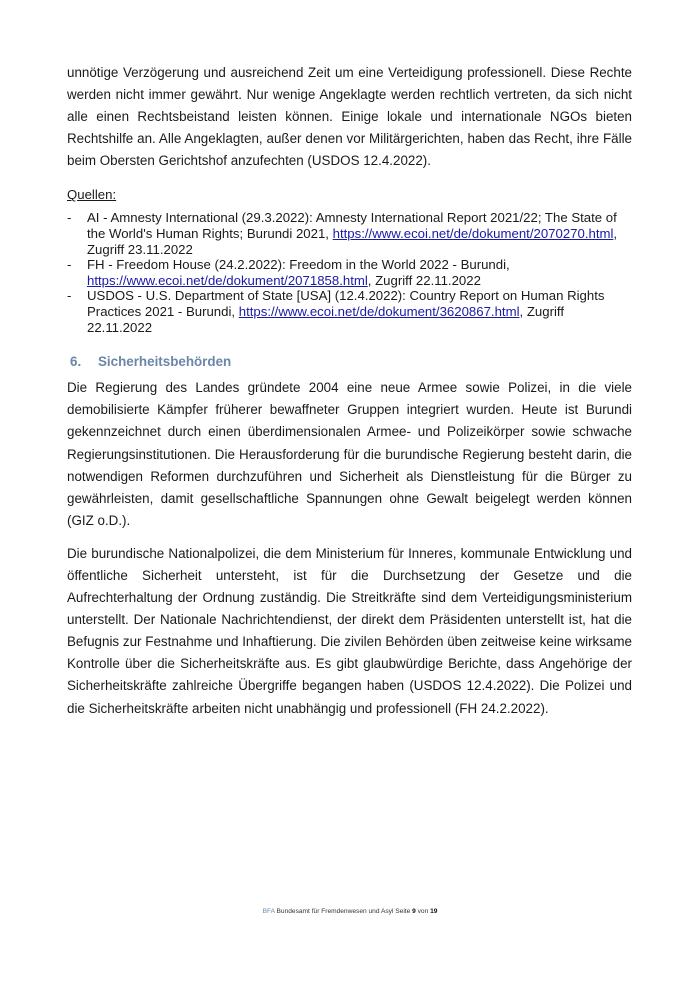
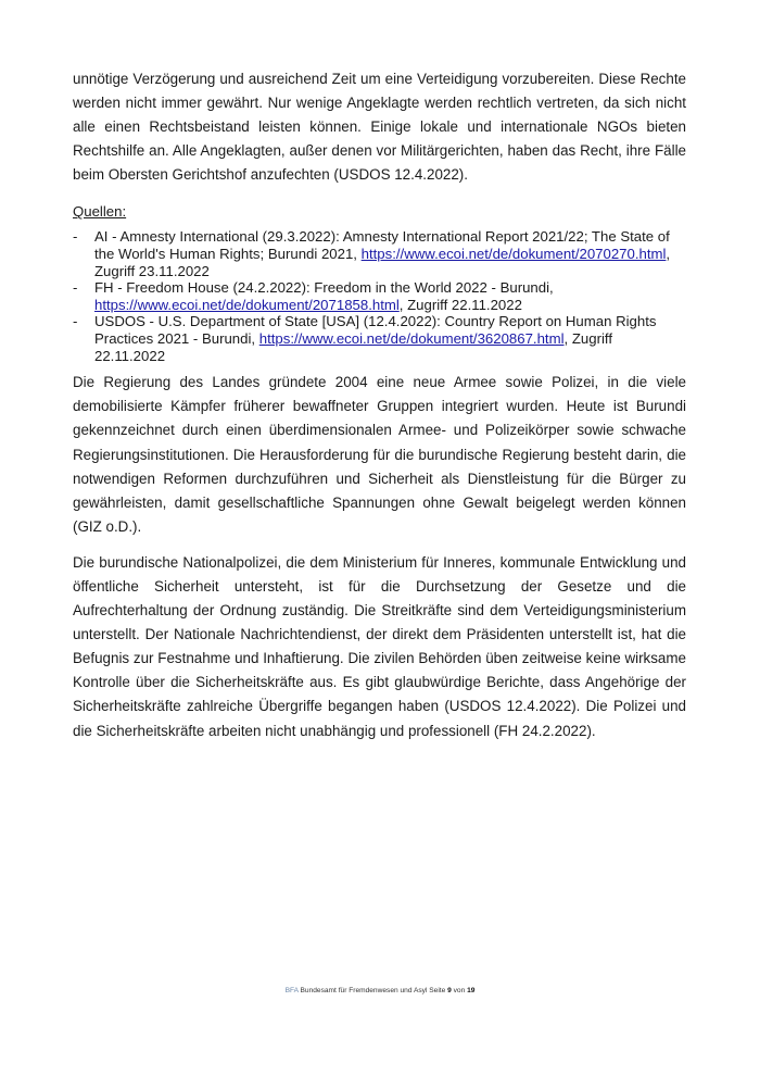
- unnötige Verzögerung und ausreichend Zeit um eine Verteidigung professionell. Diese Rechte werden nicht immer gewährt. Nur wenige Angeklagte werden rechtlich vertreten, da sich nicht alle einen Rechtsbeistand leisten können. Einige lokale und internationale NGOs bieten Rechtshilfe an. Alle Angeklagten, außer denen vor Militärgerichten, haben das Recht, ihre Fälle beim Obersten Gerichtshof anzufechten (USDOS 12.4.2022).
+ unnötige Verzögerung und ausreichend Zeit um eine Verteidigung vorzubereiten. Diese Rechte werden nicht immer gewährt. Nur wenige Angeklagte werden rechtlich vertreten, da sich nicht alle einen Rechtsbeistand leisten können. Einige lokale und internationale NGOs bieten Rechtshilfe an. Alle Angeklagten, außer denen vor Militärgerichten, haben das Recht, ihre Fälle beim Obersten Gerichtshof anzufechten (USDOS 12.4.2022).
  Quellen:
  -
  AI - Amnesty International (29.3.2022): Amnesty International Report 2021/22; The State of the World's Human Rights; Burundi 2021, https://www.ecoi.net/de/dokument/2070270.html, Zugriff 23.11.2022
  -
  FH - Freedom House (24.2.2022): Freedom in the World 2022 - Burundi, https://www.ecoi.net/de/dokument/2071858.html, Zugriff 22.11.2022
  -
  USDOS - U.S. Department of State [USA] (12.4.2022): Country Report on Human Rights Practices 2021 - Burundi, https://www.ecoi.net/de/dokument/3620867.html, Zugriff 22.11.2022
- 6. Sicherheitsbehörden
  Die Regierung des Landes gründete 2004 eine neue Armee sowie Polizei, in die viele demobilisierte Kämpfer früherer bewaffneter Gruppen integriert wurden. Heute ist Burundi gekennzeichnet durch einen überdimensionalen Armee- und Polizeikörper sowie schwache Regierungsinstitutionen. Die Herausforderung für die burundische Regierung besteht darin, die notwendigen Reformen durchzuführen und Sicherheit als Dienstleistung für die Bürger zu gewährleisten, damit gesellschaftliche Spannungen ohne Gewalt beigelegt werden können (GIZ o.D.).
  Die burundische Nationalpolizei, die dem Ministerium für Inneres, kommunale Entwicklung und öffentliche Sicherheit untersteht, ist für die Durchsetzung der Gesetze und die Aufrechterhaltung der Ordnung zuständig. Die Streitkräfte sind dem Verteidigungsministerium unterstellt. Der Nationale Nachrichtendienst, der direkt dem Präsidenten unterstellt ist, hat die Befugnis zur Festnahme und Inhaftierung. Die zivilen Behörden üben zeitweise keine wirksame Kontrolle über die Sicherheitskräfte aus. Es gibt glaubwürdige Berichte, dass Angehörige der Sicherheitskräfte zahlreiche Übergriffe begangen haben (USDOS 12.4.2022). Die Polizei und die Sicherheitskräfte arbeiten nicht unabhängig und professionell (FH 24.2.2022).
